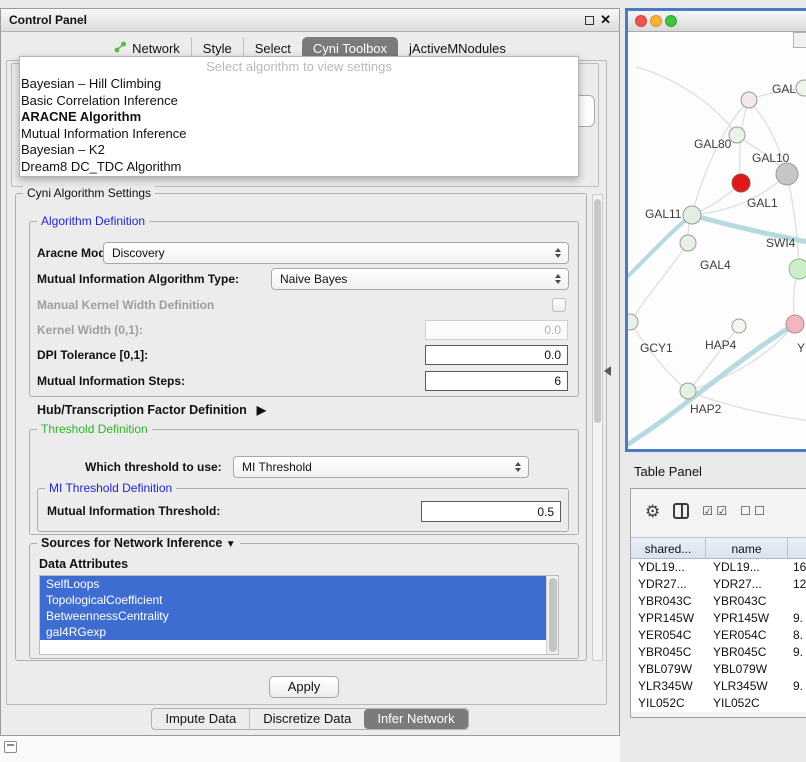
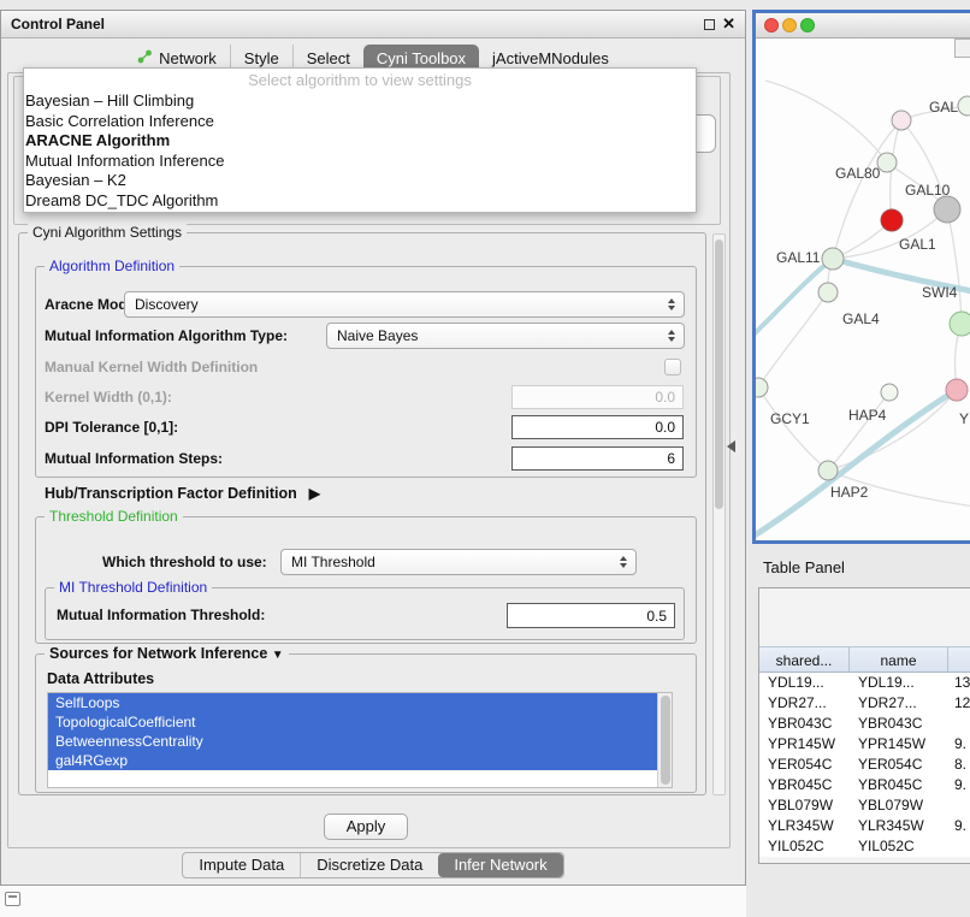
  Control Panel
  ✕
  Network
  Style
  Select
  Cyni Toolbox
  jActiveMNodules
  Select algorithm to view settings
  Bayesian – Hill Climbing
  Basic Correlation Inference
  ARACNE Algorithm
  Mutual Information Inference
  Bayesian – K2
  Dream8 DC_TDC Algorithm
  Cyni Algorithm Settings
  Algorithm Definition
  Aracne Mo
  Discovery
  Mutual Information Algorithm Type:
  Naive Bayes
  Manual Kernel Width Definition
  Kernel Width (0,1):
  0.0
  DPI Tolerance [0,1]:
  0.0
  Mutual Information Steps:
  6
  Hub/Transcription Factor Definition
  ▶
  Threshold Definition
  Which threshold to use:
  MI Threshold
  MI Threshold Definition
  Mutual Information Threshold:
  0.5
  Sources for Network Inference ▼
  Data Attributes
  SelfLoops
  TopologicalCoefficient
  BetweennessCentrality
  gal4RGexp
  Apply
  Impute Data
  Discretize Data
  Infer Network
  GAL
  GAL80
  GAL10
  GAL11
  GAL1
  SWI4
  GAL4
  GCY1
  HAP4
  Y
  HAP2
  Table Panel
- ⚙
- ☑ ☑
- ☐ ☐
  shared...
  name
  YDL19...
  YDL19...
- 16
+ 13
  YDR27...
  YDR27...
  12
  YBR043C
  YBR043C
  YPR145W
  YPR145W
  9.
  YER054C
  YER054C
  8.
  YBR045C
  YBR045C
  9.
  YBL079W
  YBL079W
  YLR345W
  YLR345W
  9.
  YIL052C
  YIL052C
